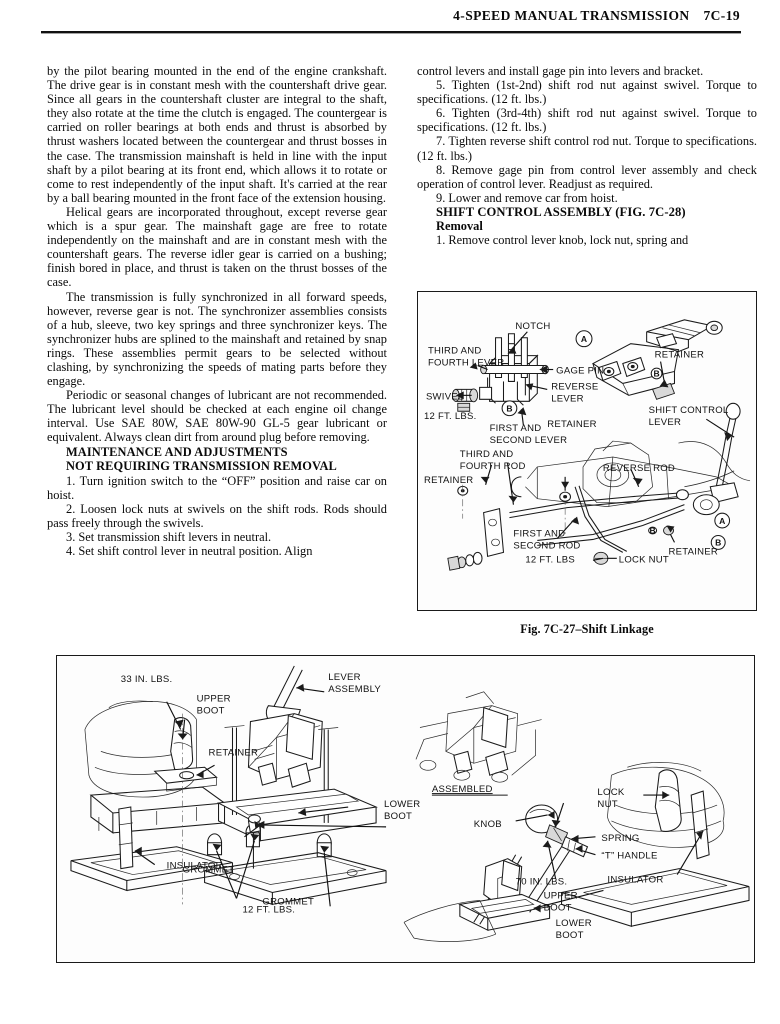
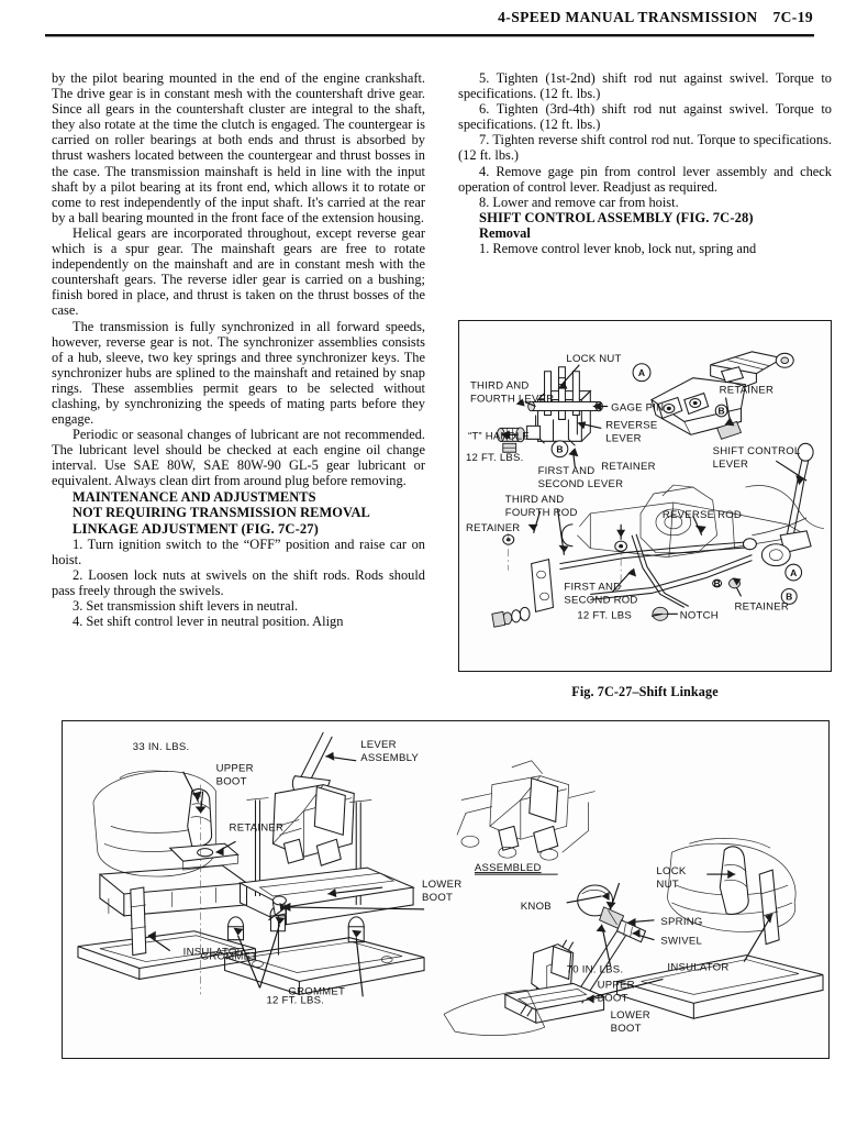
  4-SPEED MANUAL TRANSMISSION 7C-19
  by the pilot bearing mounted in the end of the engine crankshaft. The drive gear is in constant mesh with the countershaft drive gear. Since all gears in the countershaft cluster are integral to the shaft, they also rotate at the time the clutch is engaged. The countergear is carried on roller bearings at both ends and thrust is absorbed by thrust washers located between the countergear and thrust bosses in the case. The transmission mainshaft is held in line with the input shaft by a pilot bearing at its front end, which allows it to rotate or come to rest independently of the input shaft. It's carried at the rear by a ball bearing mounted in the front face of the extension housing.
- Helical gears are incorporated throughout, except reverse gear which is a spur gear. The mainshaft gage are free to rotate independently on the mainshaft and are in constant mesh with the countershaft gears. The reverse idler gear is carried on a bushing; finish bored in place, and thrust is taken on the thrust bosses of the case.
+ Helical gears are incorporated throughout, except reverse gear which is a spur gear. The mainshaft gears are free to rotate independently on the mainshaft and are in constant mesh with the countershaft gears. The reverse idler gear is carried on a bushing; finish bored in place, and thrust is taken on the thrust bosses of the case.
  The transmission is fully synchronized in all forward speeds, however, reverse gear is not. The synchronizer assemblies consists of a hub, sleeve, two key springs and three synchronizer keys. The synchronizer hubs are splined to the mainshaft and retained by snap rings. These assemblies permit gears to be selected without clashing, by synchronizing the speeds of mating parts before they engage.
  Periodic or seasonal changes of lubricant are not recommended. The lubricant level should be checked at each engine oil change interval. Use SAE 80W, SAE 80W-90 GL-5 gear lubricant or equivalent. Always clean dirt from around plug before removing.
  MAINTENANCE AND ADJUSTMENTS
  NOT REQUIRING TRANSMISSION REMOVAL
+ LINKAGE ADJUSTMENT (FIG. 7C-27)
  1. Turn ignition switch to the “OFF” position and raise car on hoist.
  2. Loosen lock nuts at swivels on the shift rods. Rods should pass freely through the swivels.
  3. Set transmission shift levers in neutral.
  4. Set shift control lever in neutral position. Align
- control levers and install gage pin into levers and bracket.
  5. Tighten (1st-2nd) shift rod nut against swivel. Torque to specifications. (12 ft. lbs.)
  6. Tighten (3rd-4th) shift rod nut against swivel. Torque to specifications. (12 ft. lbs.)
  7. Tighten reverse shift control rod nut. Torque to specifications. (12 ft. lbs.)
- 8. Remove gage pin from control lever assembly and check operation of control lever. Readjust as required.
+ 4. Remove gage pin from control lever assembly and check operation of control lever. Readjust as required.
- 9. Lower and remove car from hoist.
+ 8. Lower and remove car from hoist.
  SHIFT CONTROL ASSEMBLY (FIG. 7C-28)
  Removal
  1. Remove control lever knob, lock nut, spring and
  A
  B
  B
  B
  A
  B
- NOTCH
+ LOCK NUT
  THIRD AND
  FOURTH LEVER
  GAGE PIN
- SWIVEL
+ “T” HANDLE
  REVERSE
  LEVER
  12 FT. LBS.
  FIRST AND
  SECOND LEVER
  RETAINER
  SHIFT CONTROL
  LEVER
  REVERSE ROD
  THIRD AND
  FOURTH ROD
  RETAINER
  RETAINER
  FIRST AND
  SECOND ROD
  12 FT. LBS
- LOCK NUT
+ NOTCH
  RETAINER
  Fig. 7C-27–Shift Linkage
  33 IN. LBS.
  UPPER
  BOOT
  RETAINER
  LEVER
  ASSEMBLY
  LOWER
  BOOT
  ASSEMBLED
  LOCK
  NUT
  KNOB
  SPRING
- “T” HANDLE
+ SWIVEL
  70 IN. LBS.
  GROMMET
  GROMMET
  INSULATOR
  12 FT. LBS.
  UPPER
  BOOT
  INSULATOR
  LOWER
  BOOT
